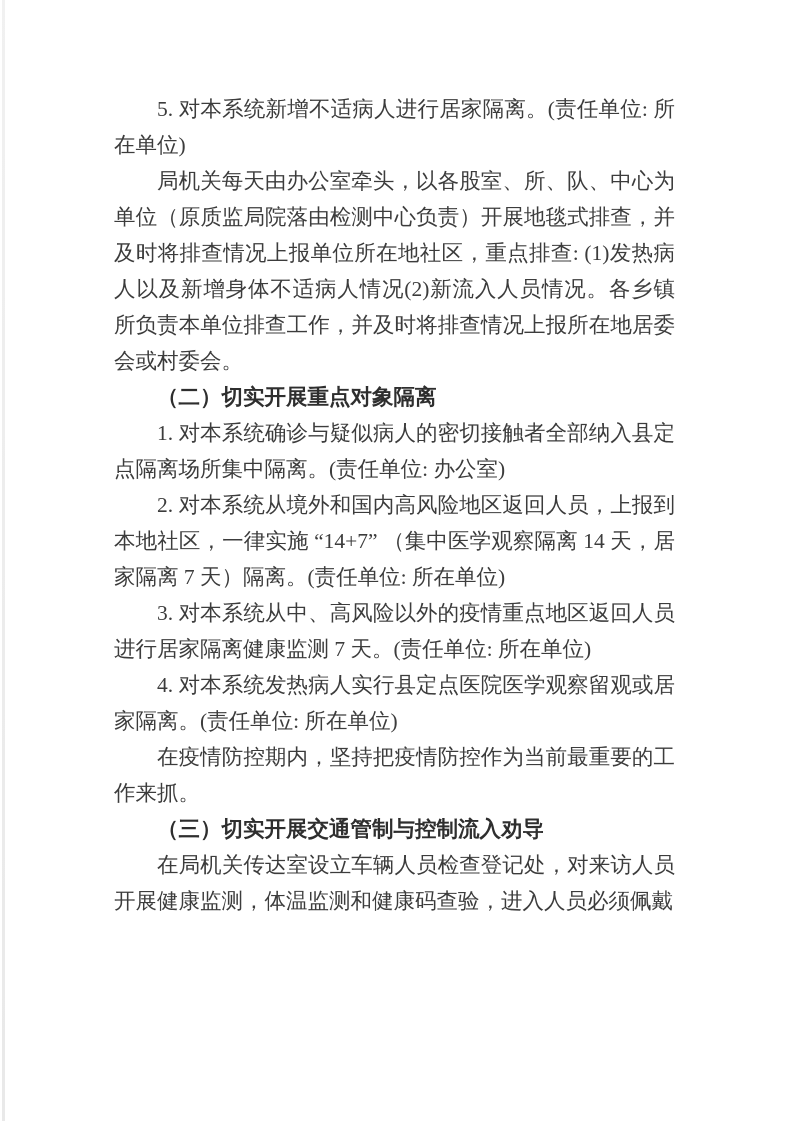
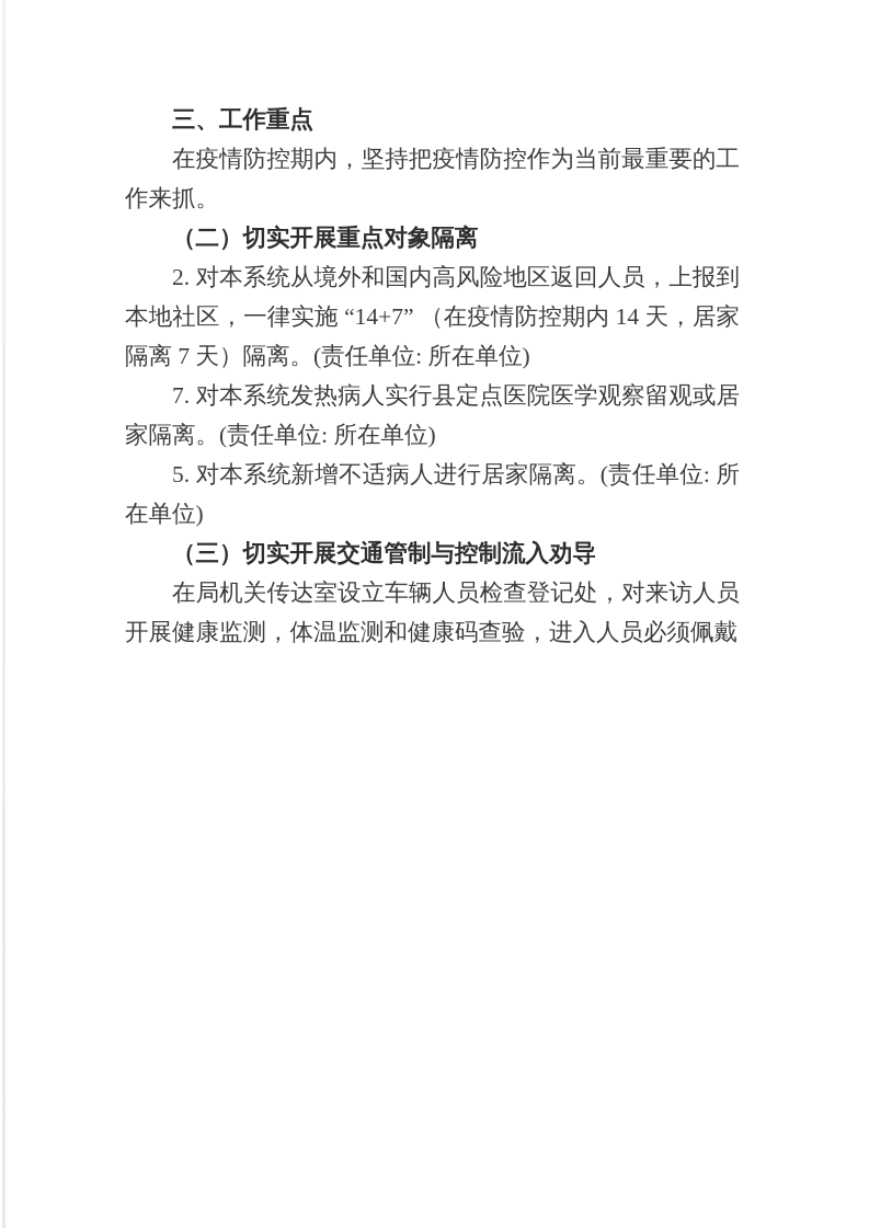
+ 三、工作重点
- 5. 对本系统新增不适病人进行居家隔离。(责任单位: 所在单位)
+ 在疫情防控期内，坚持把疫情防控作为当前最重要的工作来抓。
- 局机关每天由办公室牵头，以各股室、所、队、中心为单位（原质监局院落由检测中心负责）开展地毯式排查，并及时将排查情况上报单位所在地社区，重点排查: (1)发热病人以及新增身体不适病人情况(2)新流入人员情况。各乡镇所负责本单位排查工作，并及时将排查情况上报所在地居委会或村委会。
  （二）切实开展重点对象隔离
- 1. 对本系统确诊与疑似病人的密切接触者全部纳入县定点隔离场所集中隔离。(责任单位: 办公室)
- 2. 对本系统从境外和国内高风险地区返回人员，上报到本地社区，一律实施 “14+7” （集中医学观察隔离 14 天，居家隔离 7 天）隔离。(责任单位: 所在单位)
+ 2. 对本系统从境外和国内高风险地区返回人员，上报到本地社区，一律实施 “14+7” （在疫情防控期内 14 天，居家隔离 7 天）隔离。(责任单位: 所在单位)
- 3. 对本系统从中、高风险以外的疫情重点地区返回人员进行居家隔离健康监测 7 天。(责任单位: 所在单位)
- 4. 对本系统发热病人实行县定点医院医学观察留观或居家隔离。(责任单位: 所在单位)
+ 7. 对本系统发热病人实行县定点医院医学观察留观或居家隔离。(责任单位: 所在单位)
- 在疫情防控期内，坚持把疫情防控作为当前最重要的工作来抓。
+ 5. 对本系统新增不适病人进行居家隔离。(责任单位: 所在单位)
  （三）切实开展交通管制与控制流入劝导
  在局机关传达室设立车辆人员检查登记处，对来访人员开展健康监测，体温监测和健康码查验，进入人员必须佩戴
